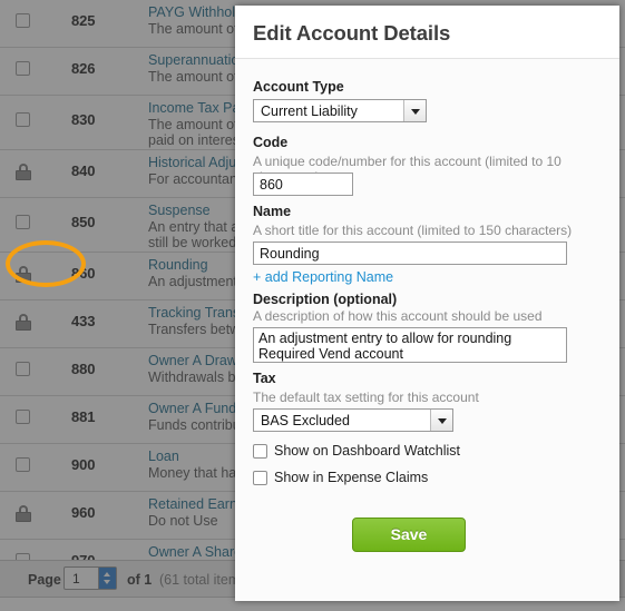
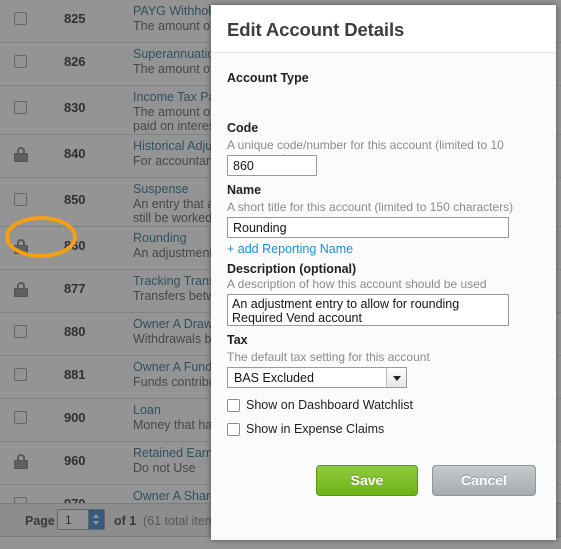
  825
  PAYG Withhol
  The amount o
  826
  Superannuati
  The amount o
  830
  Income Tax P
  The amount o
  paid on intere
  840
  Historical Adju
  For accountan
  850
  Suspense
  An entry that
  still be worked
  860
  Rounding
  An adjustmen
- 433
+ 877
  Tracking Tran
  Transfers bet
  880
  Owner A Draw
  Withdrawals b
  881
  Owner A Fund
  Funds contrib
  900
  Loan
  Money that ha
  960
  Retained Earn
  Do not Use
  Owner A Shar
  Page
  1
  of 1
  (61 total ite
  Edit Account Details
  Account Type
- Current Liability
  Code
  A unique code/number for this account (limited to 10
  860
  Name
  A short title for this account (limited to 150 characters)
  Rounding
  + add Reporting Name
  Description (optional)
  A description of how this account should be used
  An adjustment entry to allow for rounding
  Required Vend account
  Tax
  The default tax setting for this account
  BAS Excluded
  Show on Dashboard Watchlist
  Show in Expense Claims
  Save
+ Cancel
